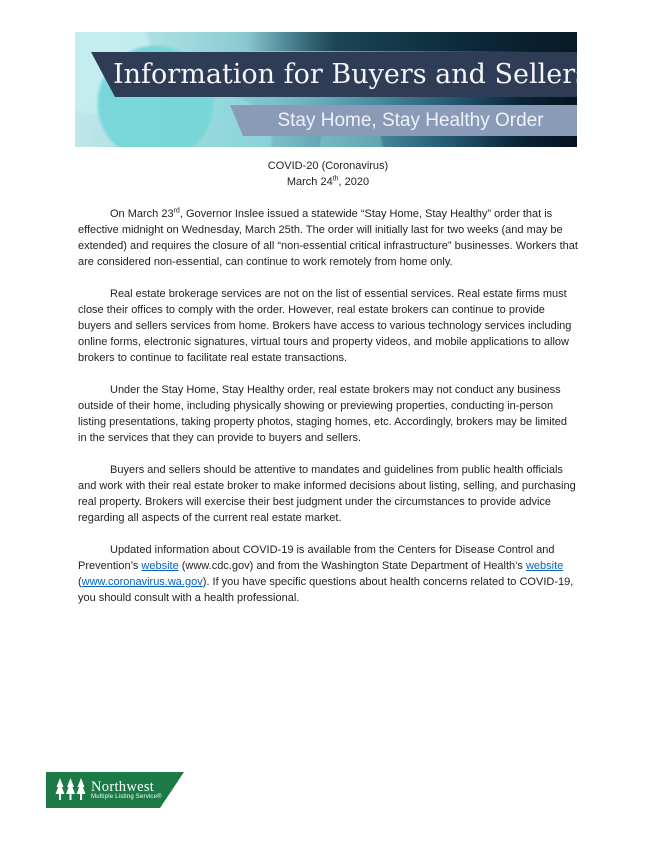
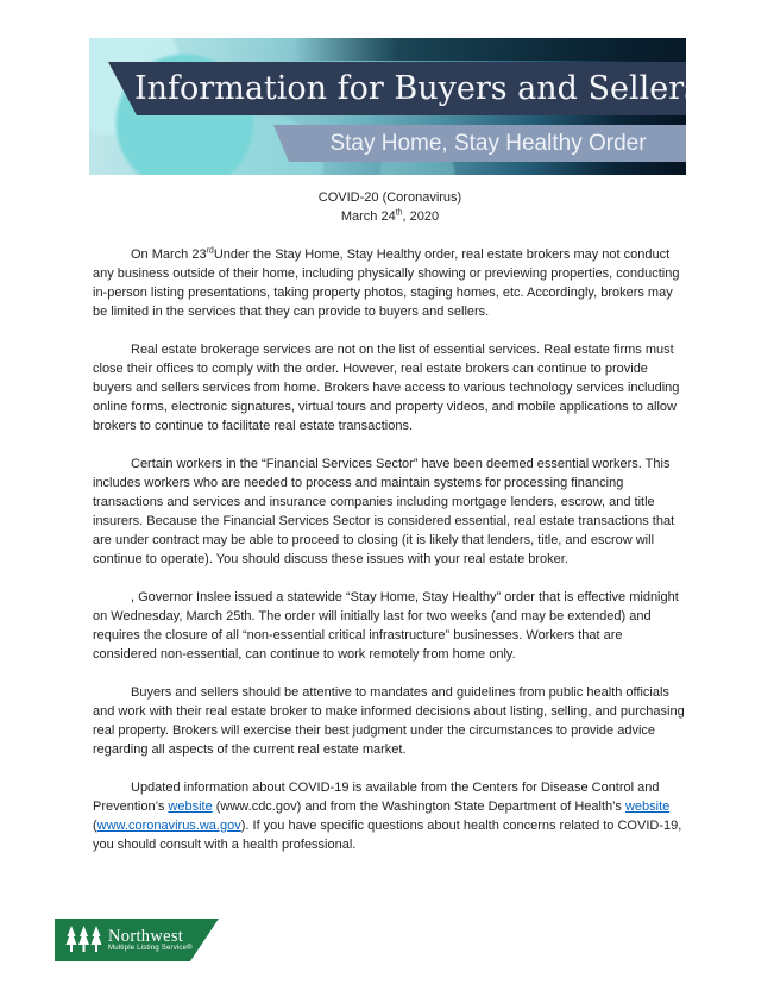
  Information for Buyers and Seller
  Stay Home, Stay Healthy Order
  COVID-20 (Coronavirus)
  March 24 , 2020
- On March 23 , Governor Inslee issued a statewide “Stay Home, Stay Healthy” order that is effective midnight on Wednesday, March 25th. The order will initially last for two weeks (and may be extended) and requires the closure of all “non-essential critical infrastructure” businesses. Workers that are considered non-essential, can continue to work remotely from home only.
+ On March 23 Under the Stay Home, Stay Healthy order, real estate brokers may not conduct any business outside of their home, including physically showing or previewing properties, conducting in-person listing presentations, taking property photos, staging homes, etc. Accordingly, brokers may be limited in the services that they can provide to buyers and sellers.
  Real estate brokerage services are not on the list of essential services. Real estate firms must close their offices to comply with the order. However, real estate brokers can continue to provide buyers and sellers services from home. Brokers have access to various technology services including online forms, electronic signatures, virtual tours and property videos, and mobile applications to allow brokers to continue to facilitate real estate transactions.
+ Certain workers in the “Financial Services Sector” have been deemed essential workers. This includes workers who are needed to process and maintain systems for processing financing transactions and services and insurance companies including mortgage lenders, escrow, and title insurers. Because the Financial Services Sector is considered essential, real estate transactions that are under contract may be able to proceed to closing (it is likely that lenders, title, and escrow will continue to operate). You should discuss these issues with your real estate broker.
- Under the Stay Home, Stay Healthy order, real estate brokers may not conduct any business outside of their home, including physically showing or previewing properties, conducting in-person listing presentations, taking property photos, staging homes, etc. Accordingly, brokers may be limited in the services that they can provide to buyers and sellers.
+ , Governor Inslee issued a statewide “Stay Home, Stay Healthy” order that is effective midnight on Wednesday, March 25th. The order will initially last for two weeks (and may be extended) and requires the closure of all “non-essential critical infrastructure” businesses. Workers that are considered non-essential, can continue to work remotely from home only.
  Buyers and sellers should be attentive to mandates and guidelines from public health officials and work with their real estate broker to make informed decisions about listing, selling, and purchasing real property. Brokers will exercise their best judgment under the circumstances to provide advice regarding all aspects of the current real estate market.
  Updated information about COVID-19 is available from the Centers for Disease Control and Prevention’s website (www.cdc.gov) and from the Washington State Department of Health’s website (www.coronavirus.wa.gov). If you have specific questions about health concerns related to COVID-19, you should consult with a health professional.
  Northwest
